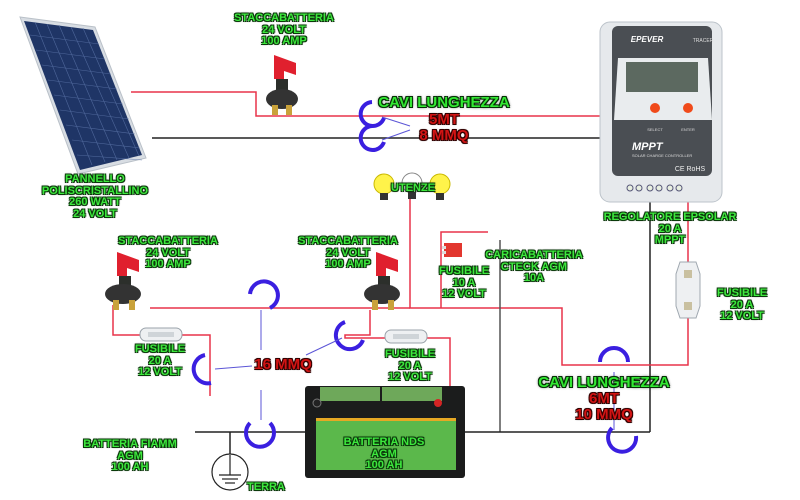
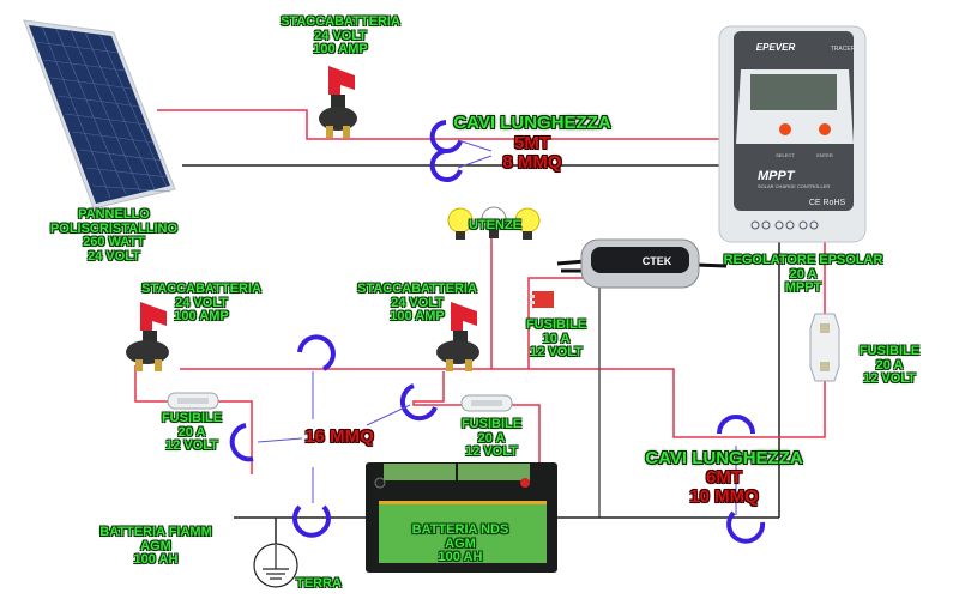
+ CTEK
  EPEVER
  MPPT
  PANNELLO
  POLISCRISTALLINO
  260 WATT
  24 VOLT
  STACCABATTERIA
  24 VOLT
  100 AMP
  STACCABATTERIA
  24 VOLT
  100 AMP
  STACCABATTERIA
  24 VOLT
  100 AMP
  CAVI LUNGHEZZA
  5MT
  8 MMQ
  UTENZE
- CARICABATTERIA
- CTECK AGM
- 10A
  FUSIBILE
  10 A
  12 VOLT
  REGOLATORE EPSOLAR
  20 A
  MPPT
  FUSIBILE
  20 A
  12 VOLT
  FUSIBILE
  20 A
  12 VOLT
  FUSIBILE
  20 A
  12 VOLT
  16 MMQ
  CAVI LUNGHEZZA
  6MT
  10 MMQ
  BATTERIA FIAMM
  AGM
  100 AH
  BATTERIA NDS
  AGM
  100 AH
  TERRA
